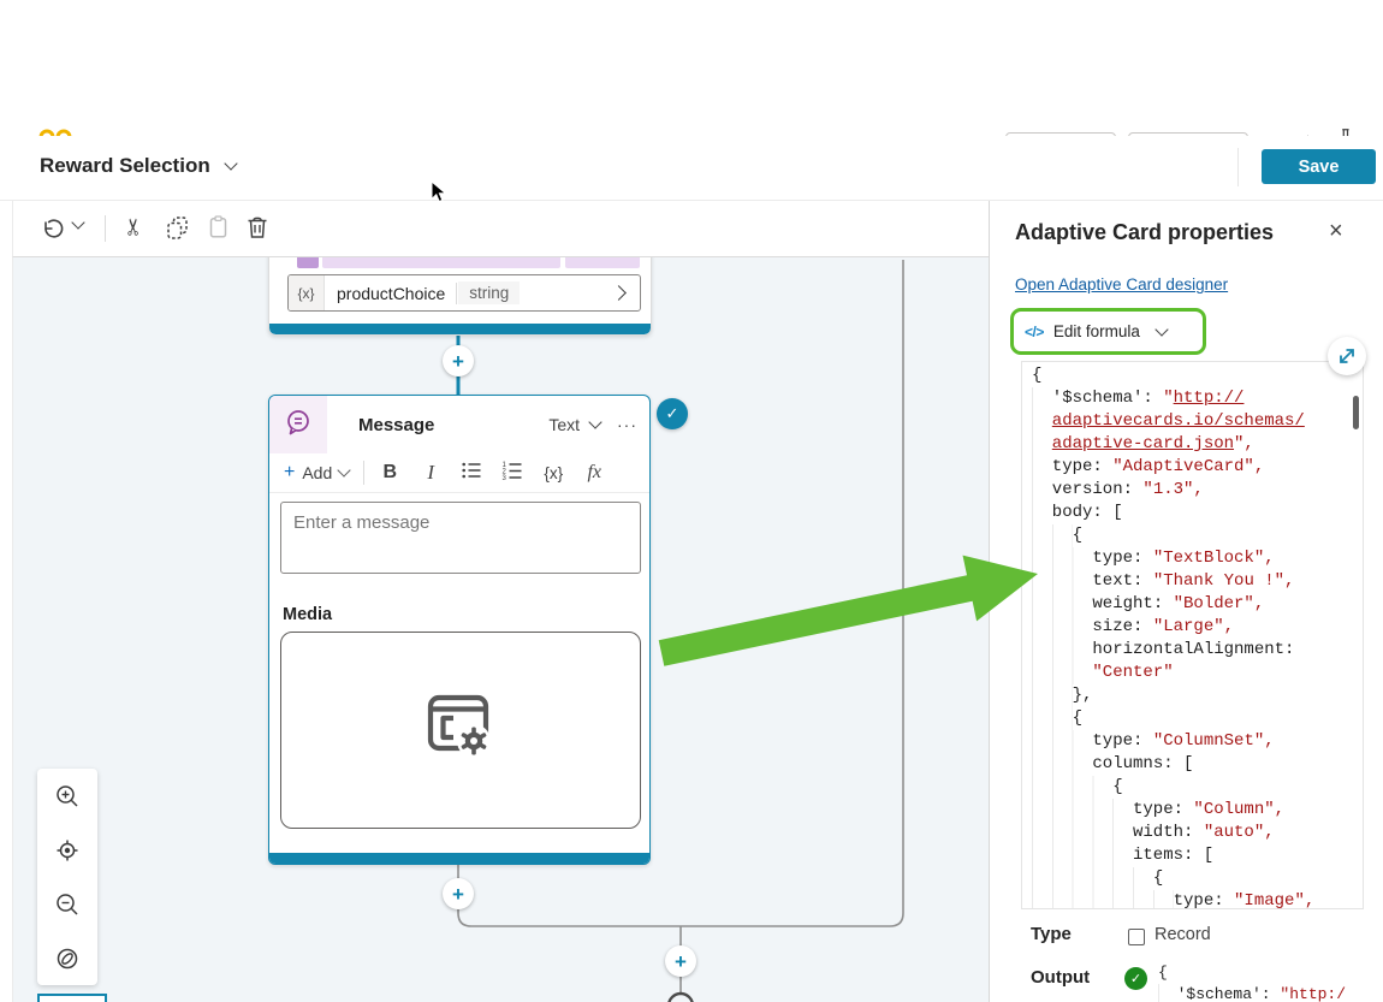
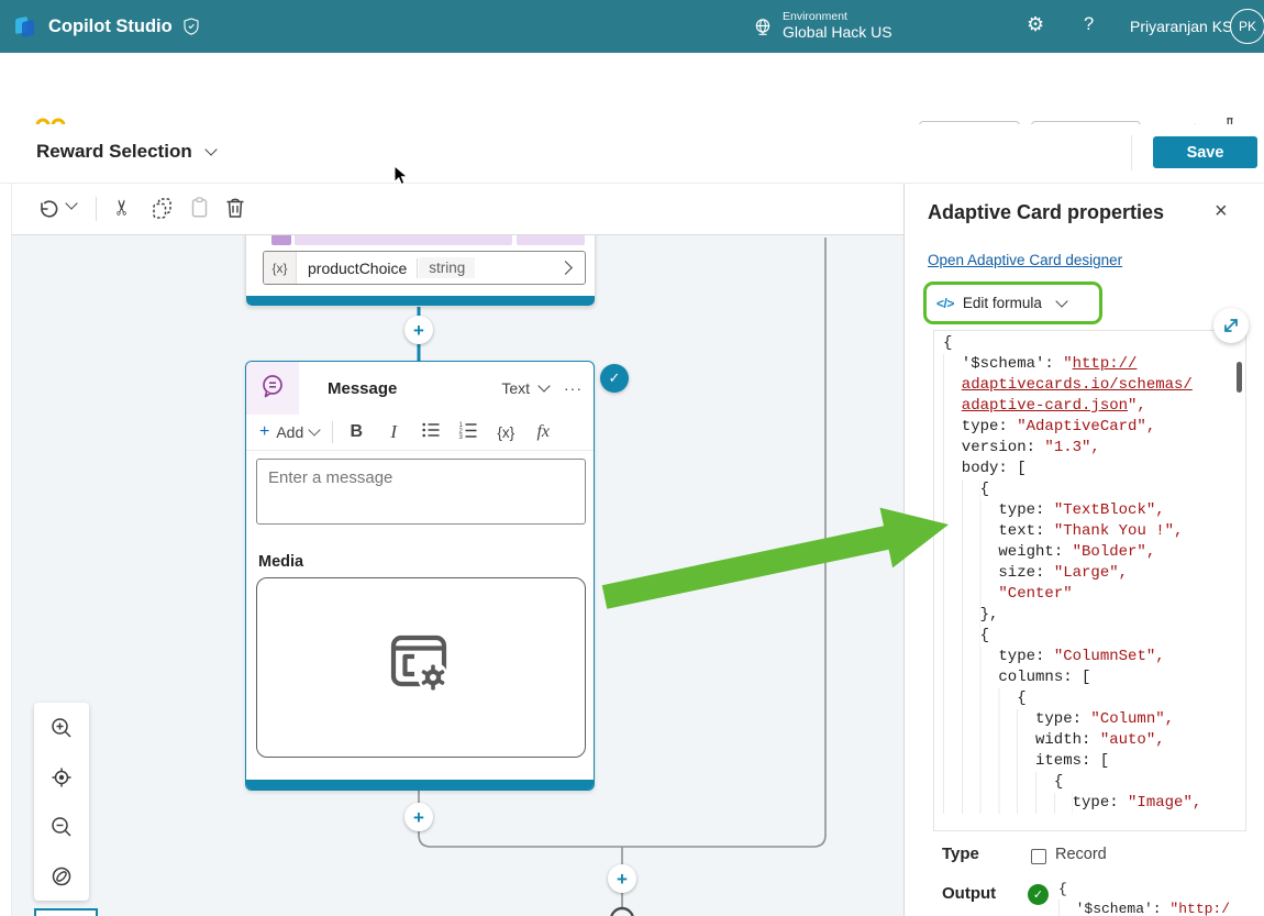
+ Copilot Studio
+ Environment
+ Global Hack US
+ ⚙
+ ?
+ Priyaranjan KS
+ PK
  Reward Selection
  Save
  {x}
  productChoice
  string
  +
  Message
  Text
  ···
  +
  Add
  B
  I
  {x}
  fx
  Enter a message
  Media
  ✓
  +
  +
  Adaptive Card properties
  ×
  Open Adaptive Card designer
  </>
  Edit formula
  {
  '$schema': "http://
  adaptivecards.io/schemas/
  adaptive-card.json",
  type: "AdaptiveCard",
  version: "1.3",
  body: [
  {
  type: "TextBlock",
  text: "Thank You !",
  weight: "Bolder",
  size: "Large",
- horizontalAlignment:
  "Center"
  },
  {
  type: "ColumnSet",
  columns: [
  {
  type: "Column",
  width: "auto",
  items: [
  {
  type: "Image",
  Type
  Record
  Output
  ✓
  {
  '$schema': "http:/
